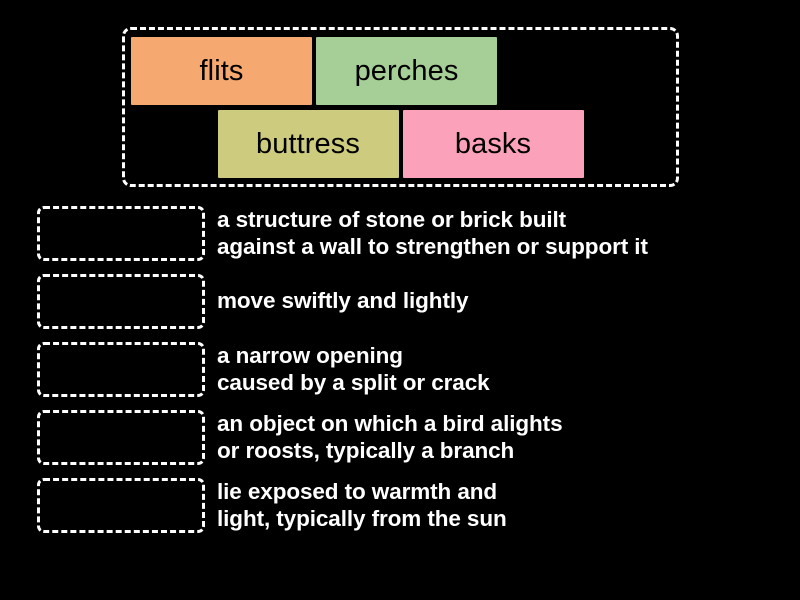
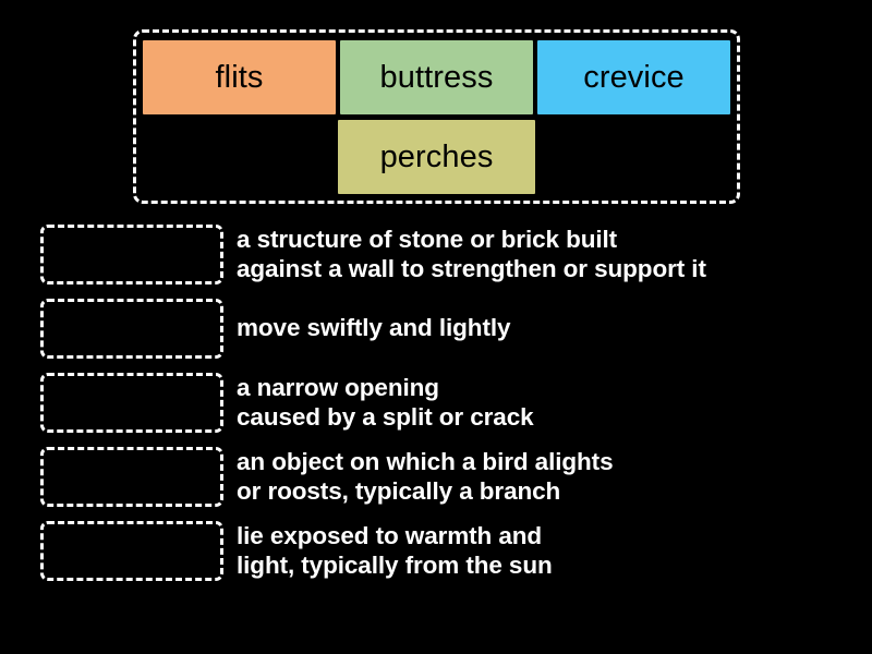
  flits
- perches
+ buttress
+ crevice
- buttress
+ perches
- basks
  a structure of stone or brick built
  against a wall to strengthen or support it
  move swiftly and lightly
  a narrow opening
  caused by a split or crack
  an object on which a bird alights
  or roosts, typically a branch
  lie exposed to warmth and
  light, typically from the sun
